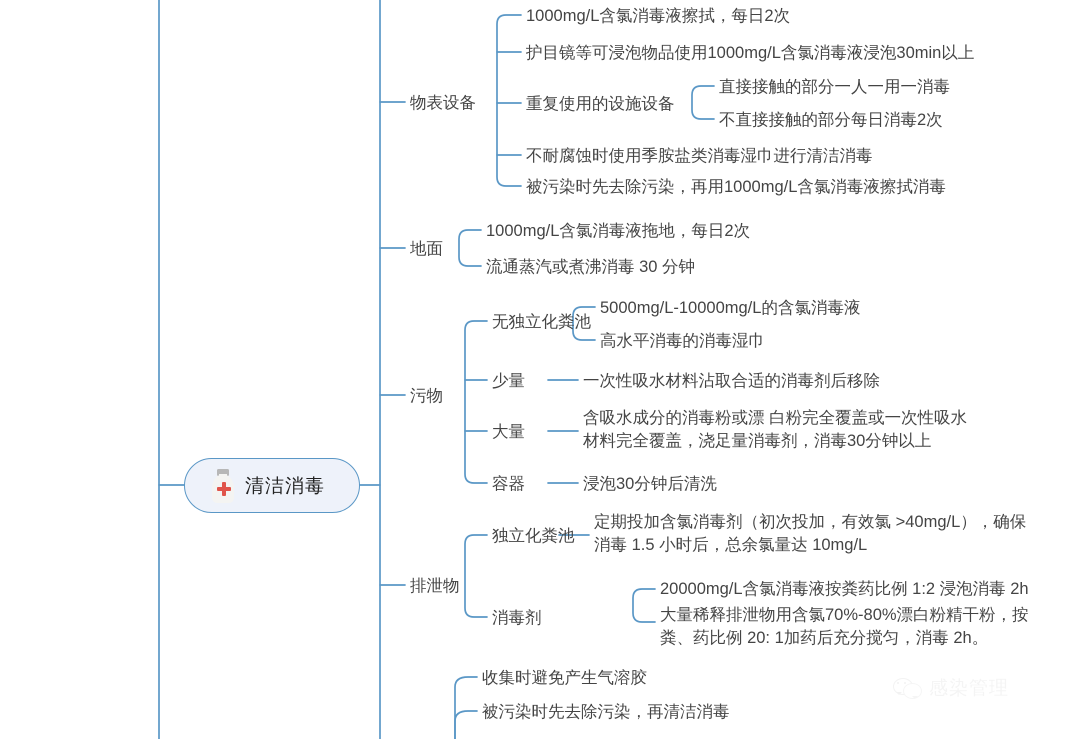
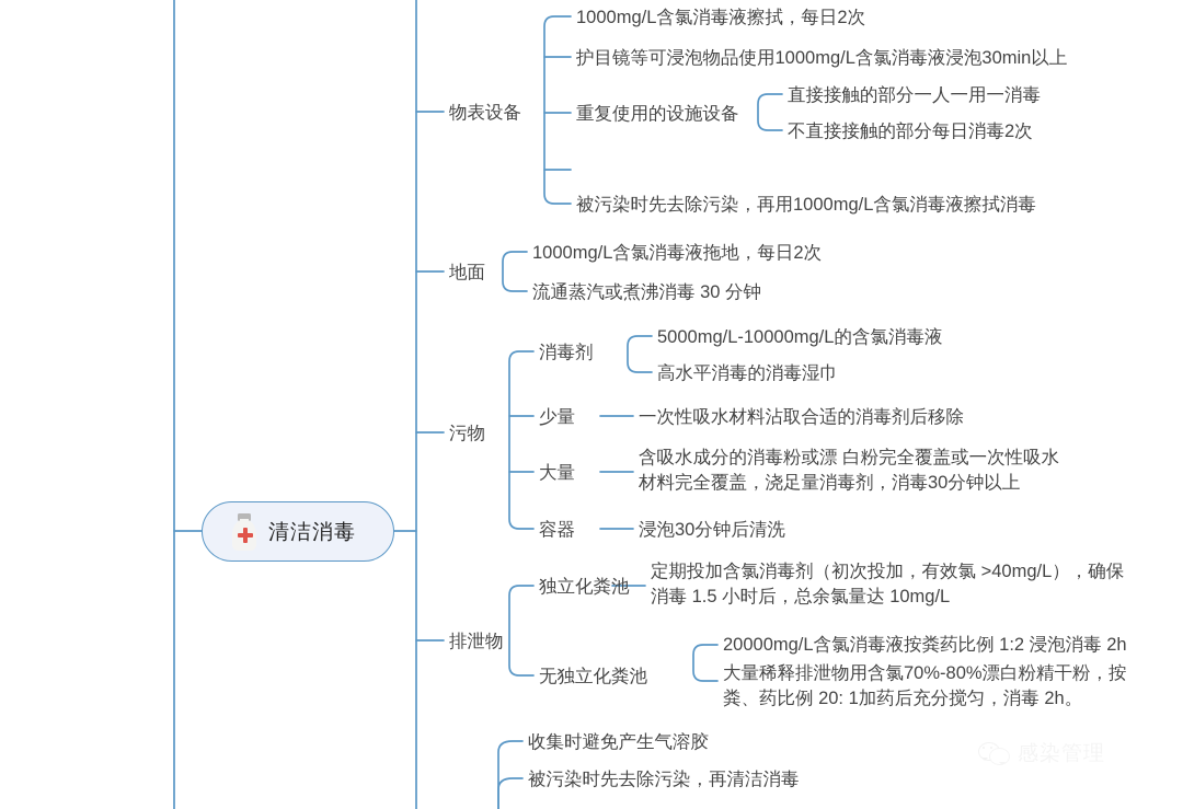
  清洁消毒
  物表设备
  地面
  污物
  排泄物
  1000mg/L含氯消毒液擦拭，每日2次
  护目镜等可浸泡物品使用1000mg/L含氯消毒液浸泡30min以上
  重复使用的设施设备
  直接接触的部分一人一用一消毒
  不直接接触的部分每日消毒2次
- 不耐腐蚀时使用季胺盐类消毒湿巾进行清洁消毒
  被污染时先去除污染，再用1000mg/L含氯消毒液擦拭消毒
  1000mg/L含氯消毒液拖地，每日2次
  流通蒸汽或煮沸消毒 30 分钟
- 无独立化粪池
+ 消毒剂
  5000mg/L-10000mg/L的含氯消毒液
  高水平消毒的消毒湿巾
  少量
  一次性吸水材料沾取合适的消毒剂后移除
  大量
  含吸水成分的消毒粉或漂 白粉完全覆盖或一次性吸水材料完全覆盖，浇足量消毒剂，消毒30分钟以上
  容器
  浸泡30分钟后清洗
  独立化粪池
  定期投加含氯消毒剂（初次投加，有效氯 >40mg/L），确保消毒 1.5 小时后，总余氯量达 10mg/L
- 消毒剂
+ 无独立化粪池
  20000mg/L含氯消毒液按粪药比例 1:2 浸泡消毒 2h
  大量稀释排泄物用含氯70%-80%漂白粉精干粉，按粪、药比例 20: 1加药后充分搅匀，消毒 2h。
  收集时避免产生气溶胶
  被污染时先去除污染，再清洁消毒
